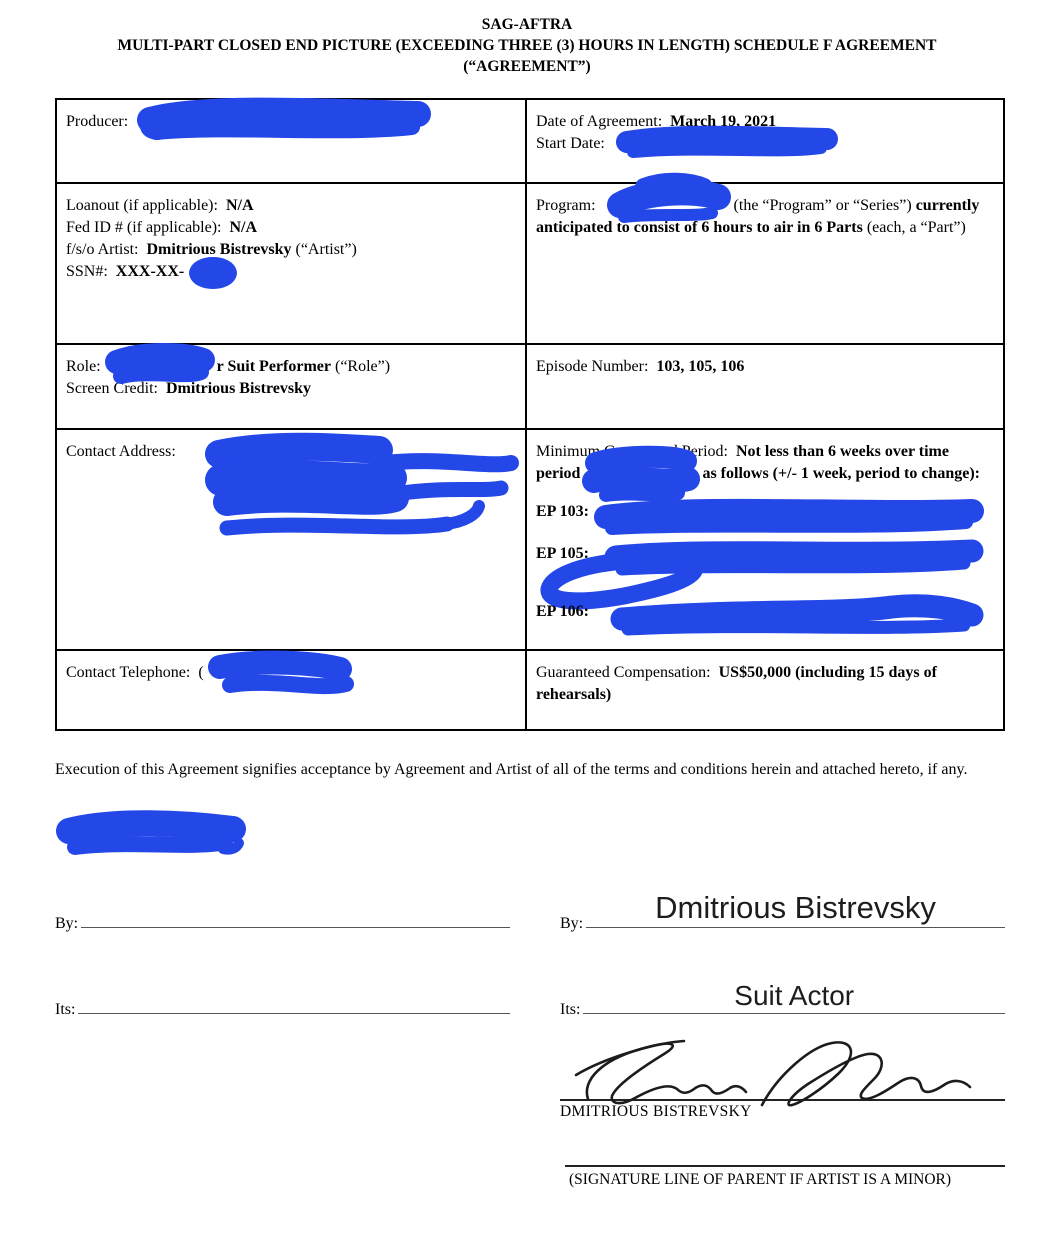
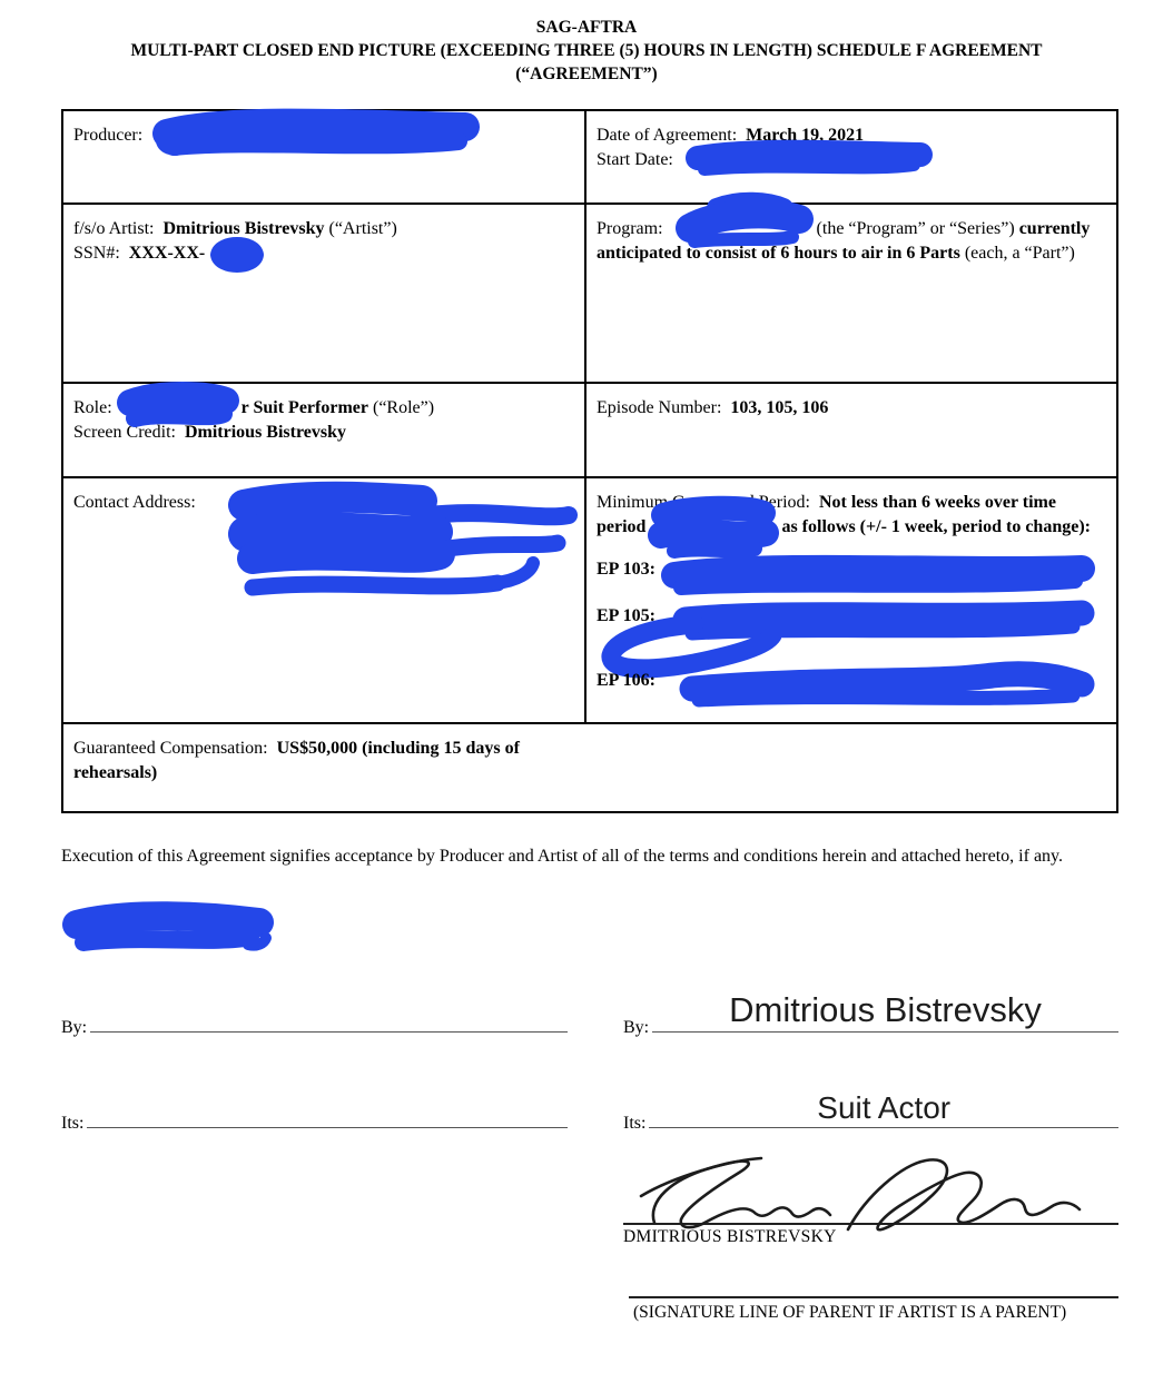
  SAG-AFTRA
- MULTI-PART CLOSED END PICTURE (EXCEEDING THREE (3) HOURS IN LENGTH) SCHEDULE F AGREEMENT
+ MULTI-PART CLOSED END PICTURE (EXCEEDING THREE (5) HOURS IN LENGTH) SCHEDULE F AGREEMENT
  (“AGREEMENT”)
  Producer:
  Date of Agreement: March 19, 2021
  Start Date:
- Loanout (if applicable): N/A
- Fed ID # (if applicable): N/A
  f/s/o Artist: Dmitrious Bistrevsky (“Artist”)
  SSN#: XXX-XX-
  Program: (the “Program” or “Series”) currently anticipated to consist of 6 hours to air in 6 Parts (each, a “Part”)
  Role: r Suit Performer (“Role”)
  Screen Credit: Dmitrious Bistrevsky
  Episode Number: 103, 105, 106
  Contact Address:
  Minimumeriod: Not less than 6 weeks over time period as follows (+/- 1 week, period to change):
  EP 103:
  EP 105:
  EP 106:
- Contact Telephone: (
  Guaranteed Compensation: US$50,000 (including 15 days of rehearsals)
- Execution of this Agreement signifies acceptance by Agreement and Artist of all of the terms and conditions herein and attached hereto, if any.
+ Execution of this Agreement signifies acceptance by Producer and Artist of all of the terms and conditions herein and attached hereto, if any.
  By:
  By:
  Dmitrious Bistrevsky
  Its:
  Its:
  Suit Actor
  DMITRIOUS BISTREVSKY
- (SIGNATURE LINE OF PARENT IF ARTIST IS A MINOR)
+ (SIGNATURE LINE OF PARENT IF ARTIST IS A PARENT)
